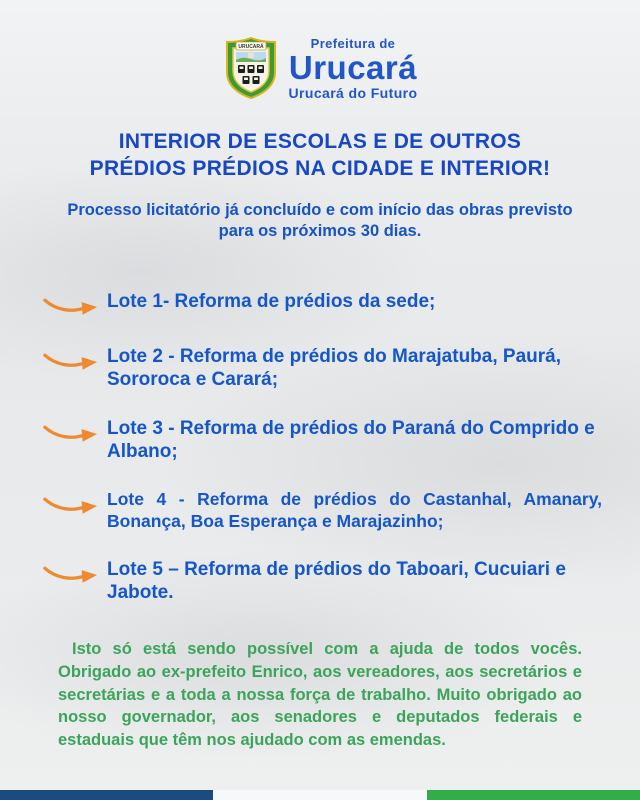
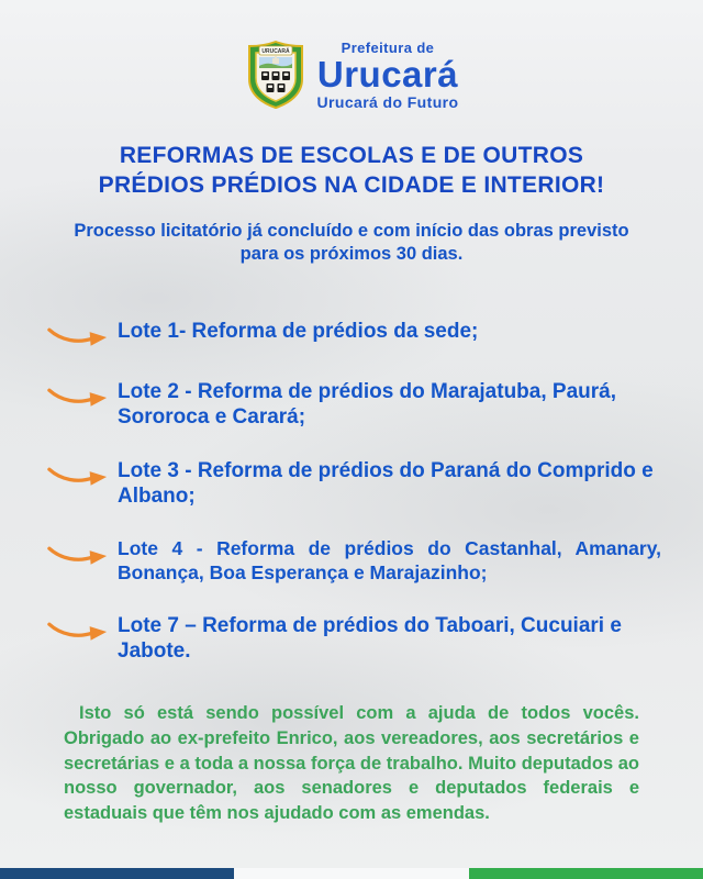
  Prefeitura de
  Urucará
  Urucará do Futuro
- INTERIOR DE ESCOLAS E DE OUTROS
+ REFORMAS DE ESCOLAS E DE OUTROS
  PRÉDIOS PRÉDIOS NA CIDADE E INTERIOR!
  Processo licitatório já concluído e com início das obras previsto para os próximos 30 dias.
  Lote 1- Reforma de prédios da sede;
  Lote 2 - Reforma de prédios do Marajatuba, Paurá, Sororoca e Carará;
  Lote 3 - Reforma de prédios do Paraná do Comprido e Albano;
  Lote 4 - Reforma de prédios do Castanhal, Amanary, Bonança, Boa Esperança e Marajazinho;
- Lote 5 – Reforma de prédios do Taboari, Cucuiari e Jabote.
+ Lote 7 – Reforma de prédios do Taboari, Cucuiari e Jabote.
- Isto só está sendo possível com a ajuda de todos vocês. Obrigado ao ex-prefeito Enrico, aos vereadores, aos secretários e secretárias e a toda a nossa força de trabalho. Muito obrigado ao nosso governador, aos senadores e deputados federais e estaduais que têm nos ajudado com as emendas.
+ Isto só está sendo possível com a ajuda de todos vocês. Obrigado ao ex-prefeito Enrico, aos vereadores, aos secretários e secretárias e a toda a nossa força de trabalho. Muito deputados ao nosso governador, aos senadores e deputados federais e estaduais que têm nos ajudado com as emendas.
